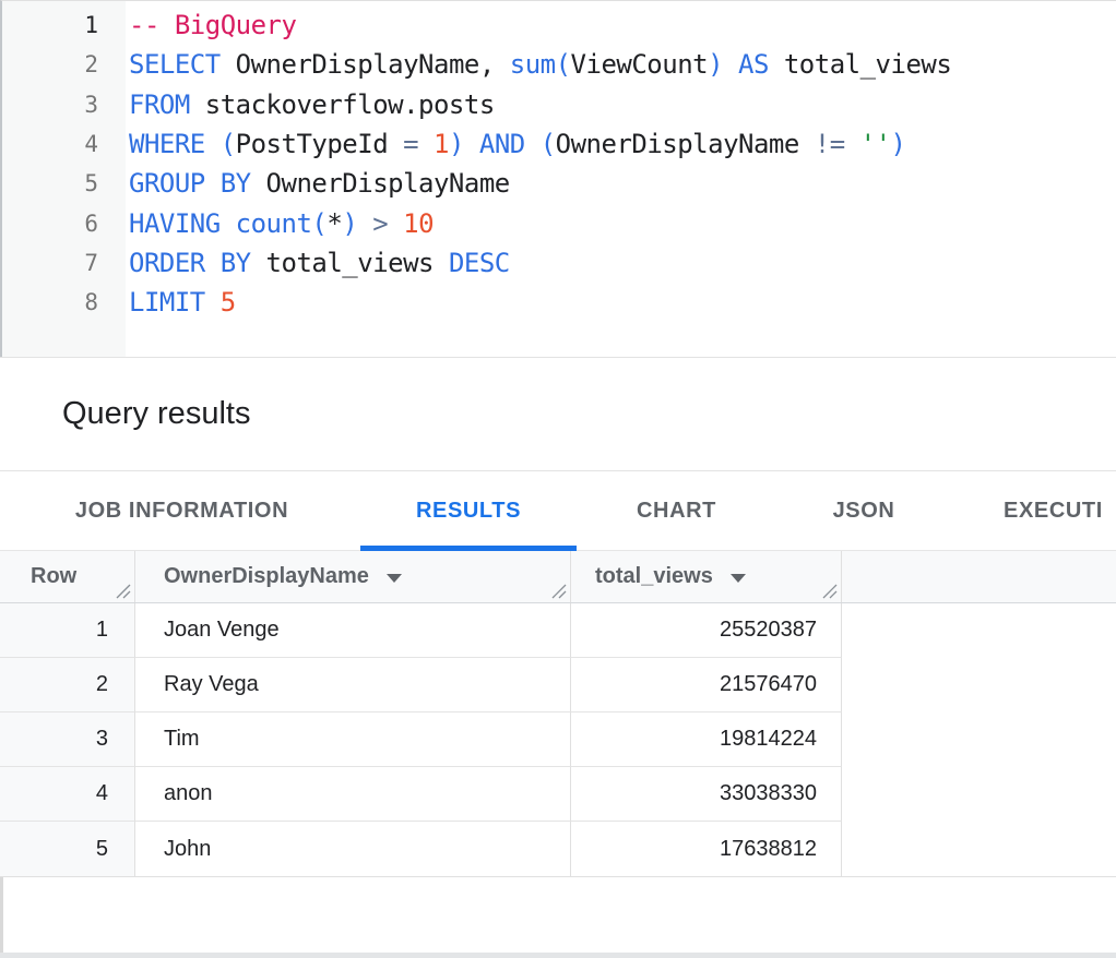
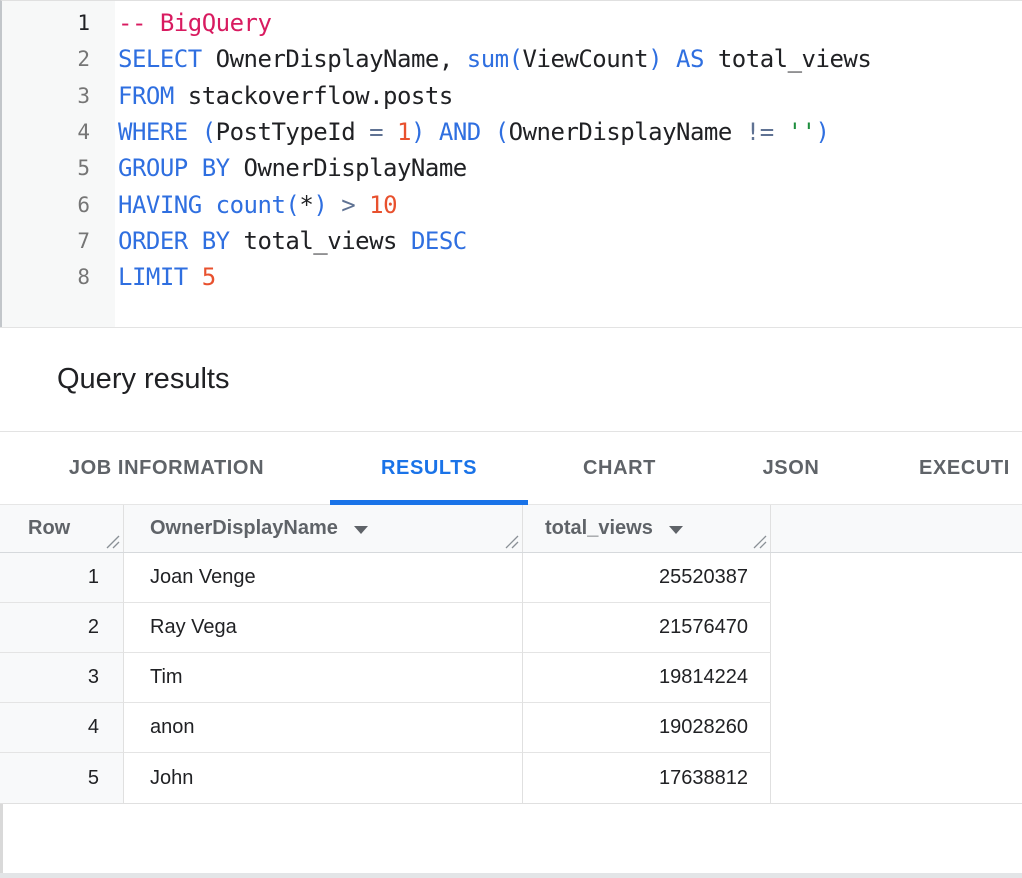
  1
  -- BigQuery
  2
  SELECT OwnerDisplayName, sum(ViewCount) AS total_views
  3
  FROM stackoverflow.posts
  4
  WHERE (PostTypeId = 1) AND (OwnerDisplayName != '')
  5
  GROUP BY OwnerDisplayName
  6
  HAVING count(*) > 10
  7
  ORDER BY total_views DESC
  8
  LIMIT 5
  Query results
  JOB INFORMATION
  RESULTS
  CHART
  JSON
  EXECUTI
  Row
  OwnerDisplayName
  total_views
  1
  Joan Venge
  25520387
  2
  Ray Vega
  21576470
  3
  Tim
  19814224
  4
  anon
- 33038330
+ 19028260
  5
  John
  17638812
